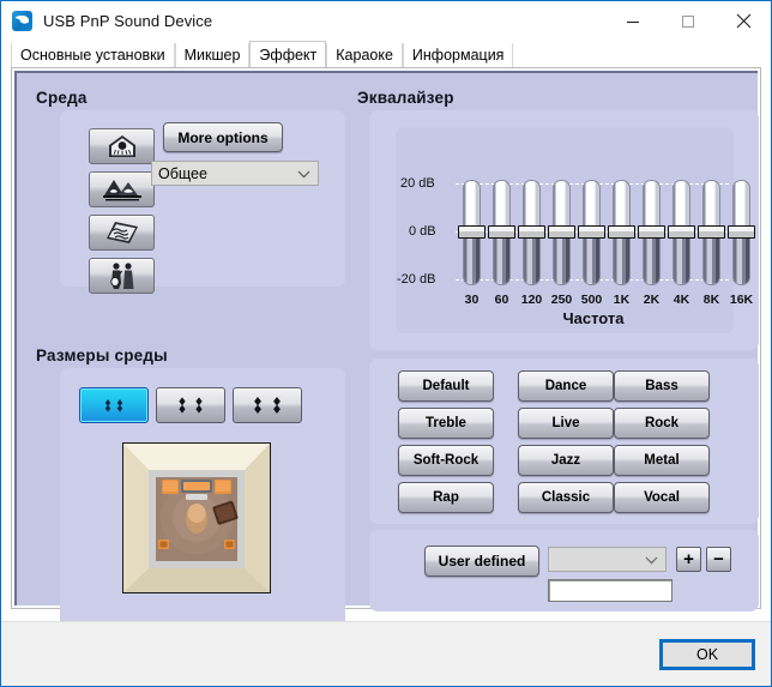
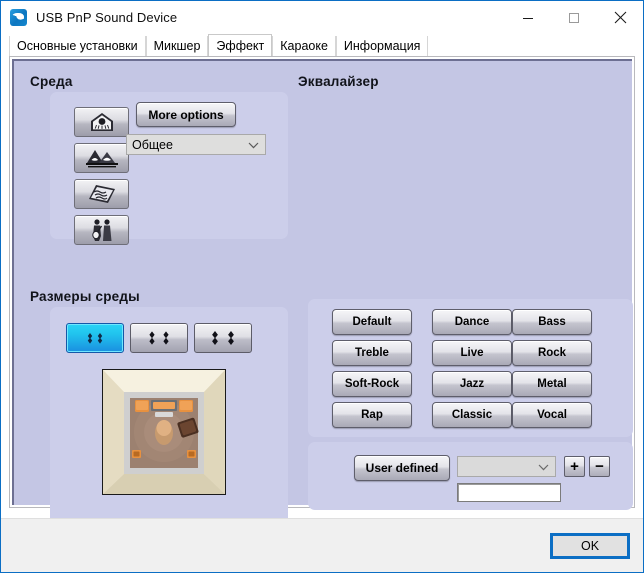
  USB PnP Sound Device
  Основные установки
  Микшер
  Эффект
  Караоке
  Информация
  Среда
  More options
  Общее
  Размеры среды
  Эквалайзер
- 20 dB
- 0 dB
- -20 dB
- 30
- 60
- 120
- 250
- 500
- 1K
- 2K
- 4K
- 8K
- 16K
- Частота
  Default
  Dance
  Bass
  Treble
  Live
  Rock
  Soft-Rock
  Jazz
  Metal
  Rap
  Classic
  Vocal
  User defined
  +
  −
  OK
